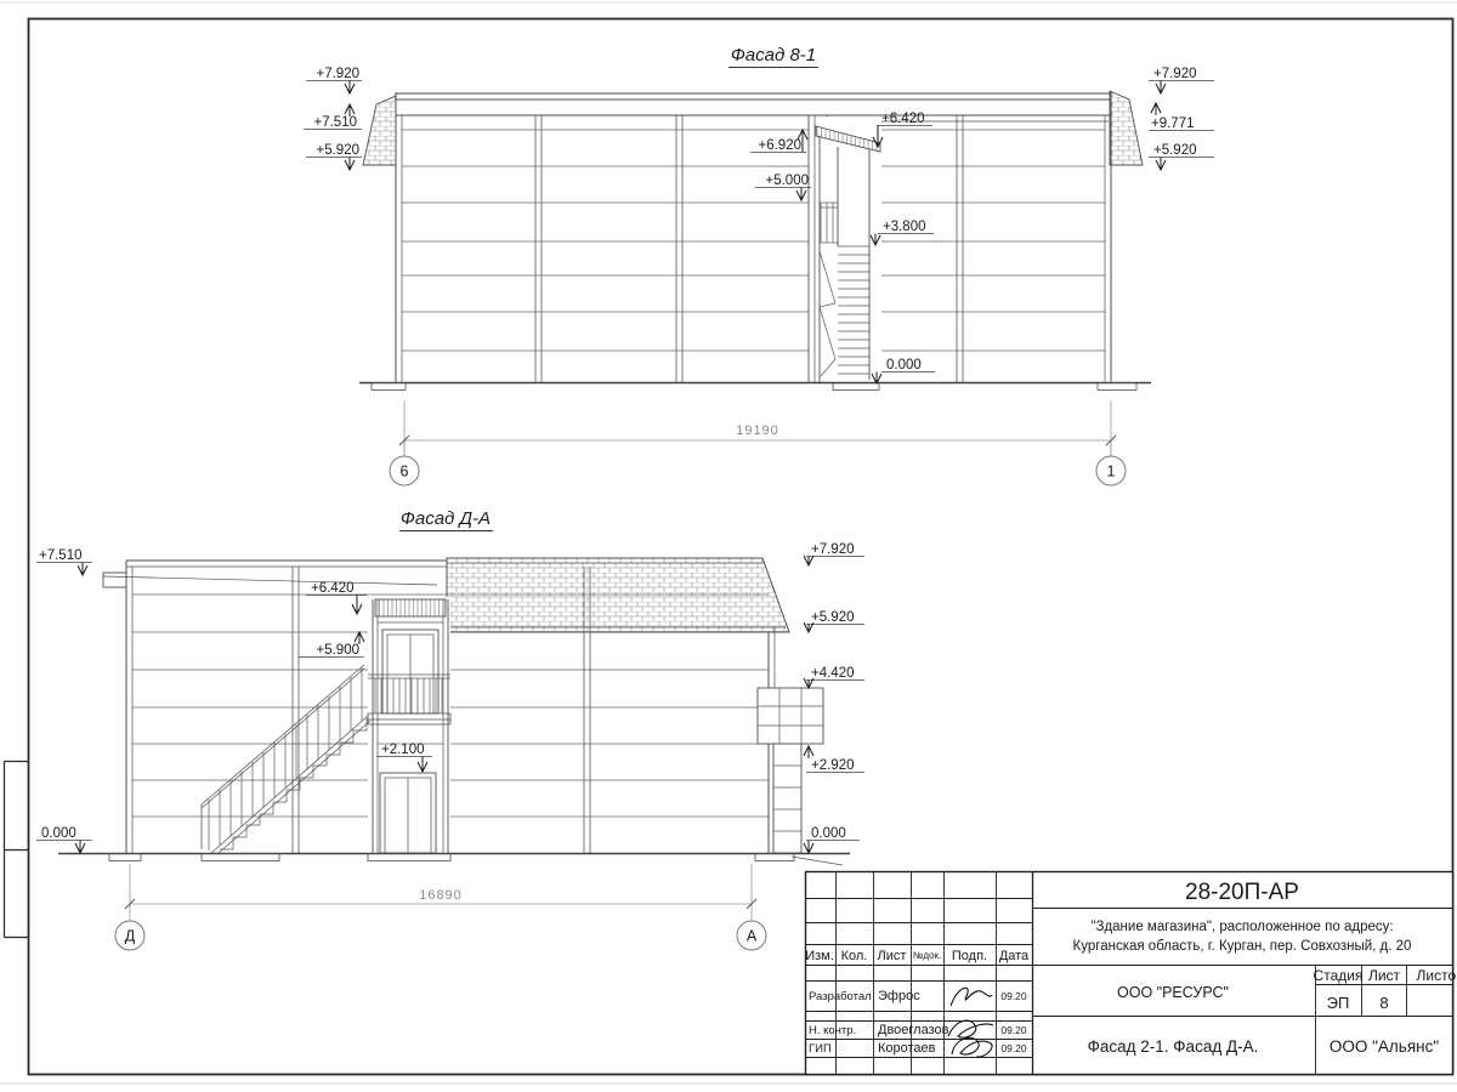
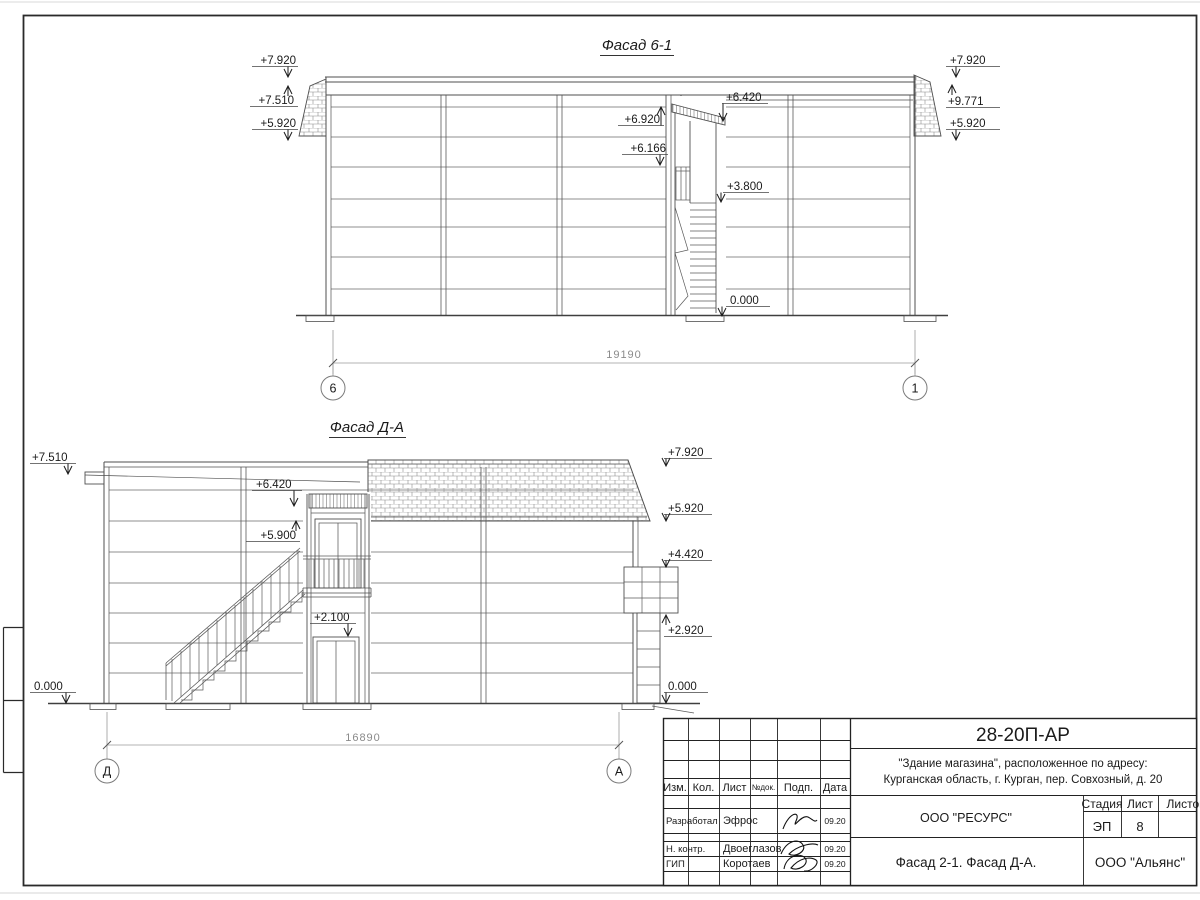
- Фасад 8-1
+ Фасад 6-1
  19190
  6
  1
  +7.920
  +7.510
  +5.920
  +7.920
  +9.771
  +5.920
  +6.920
- +5.000
+ +6.166
  +6.420
  +3.800
  0.000
  Фасад Д-А
  16890
  Д
  А
  +7.510
  0.000
  +6.420
  +5.900
  +2.100
  +7.920
  +5.920
  +4.420
  +2.920
  0.000
  Изм.
  Кол.
  Лист
  №док.
  Подп.
  Дата
  Разработал
  Эфрос
  09.20
  Н. контр.
  Двоеглазов
  09.20
  ГИП
  Коротаев
  09.20
  28-20П-АР
  "Здание магазина", расположенное по адресу:
  Курганская область, г. Курган, пер. Совхозный, д. 20
  ООО "РЕСУРС"
  Стадия
  Лист
  Листо
  ЭП
  8
  Фасад 2-1. Фасад Д-А.
  ООО "Альянс"
